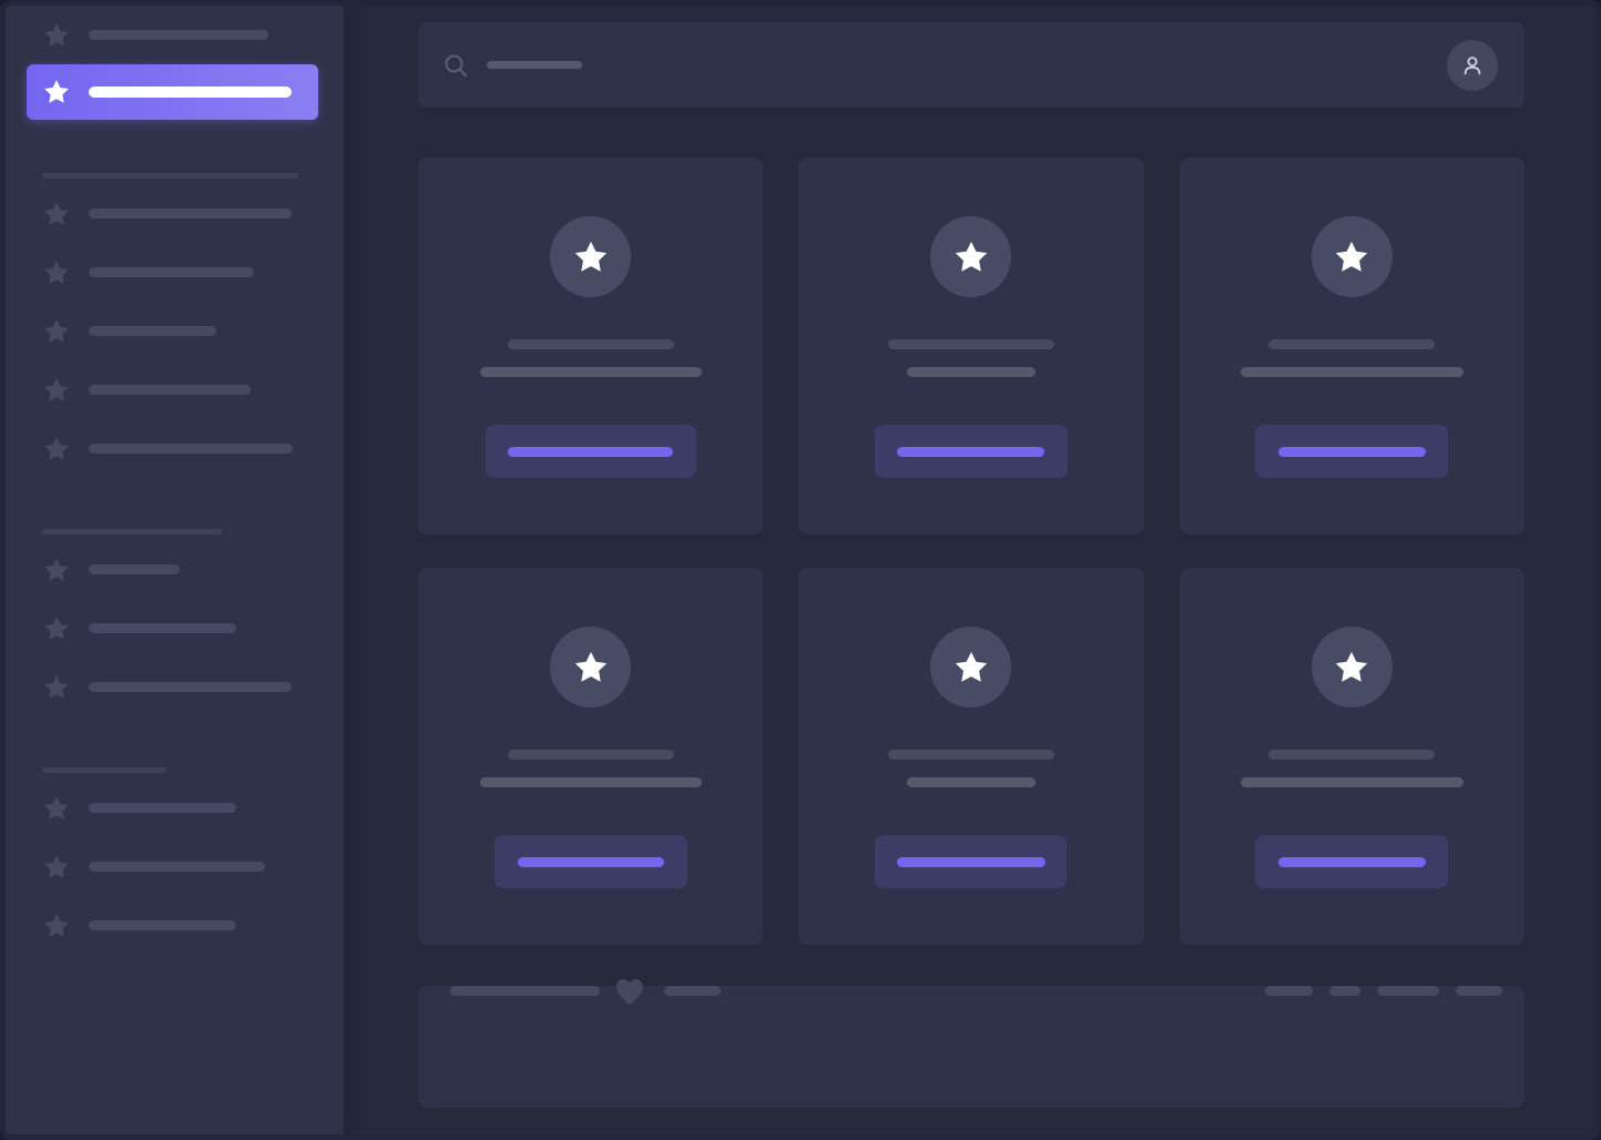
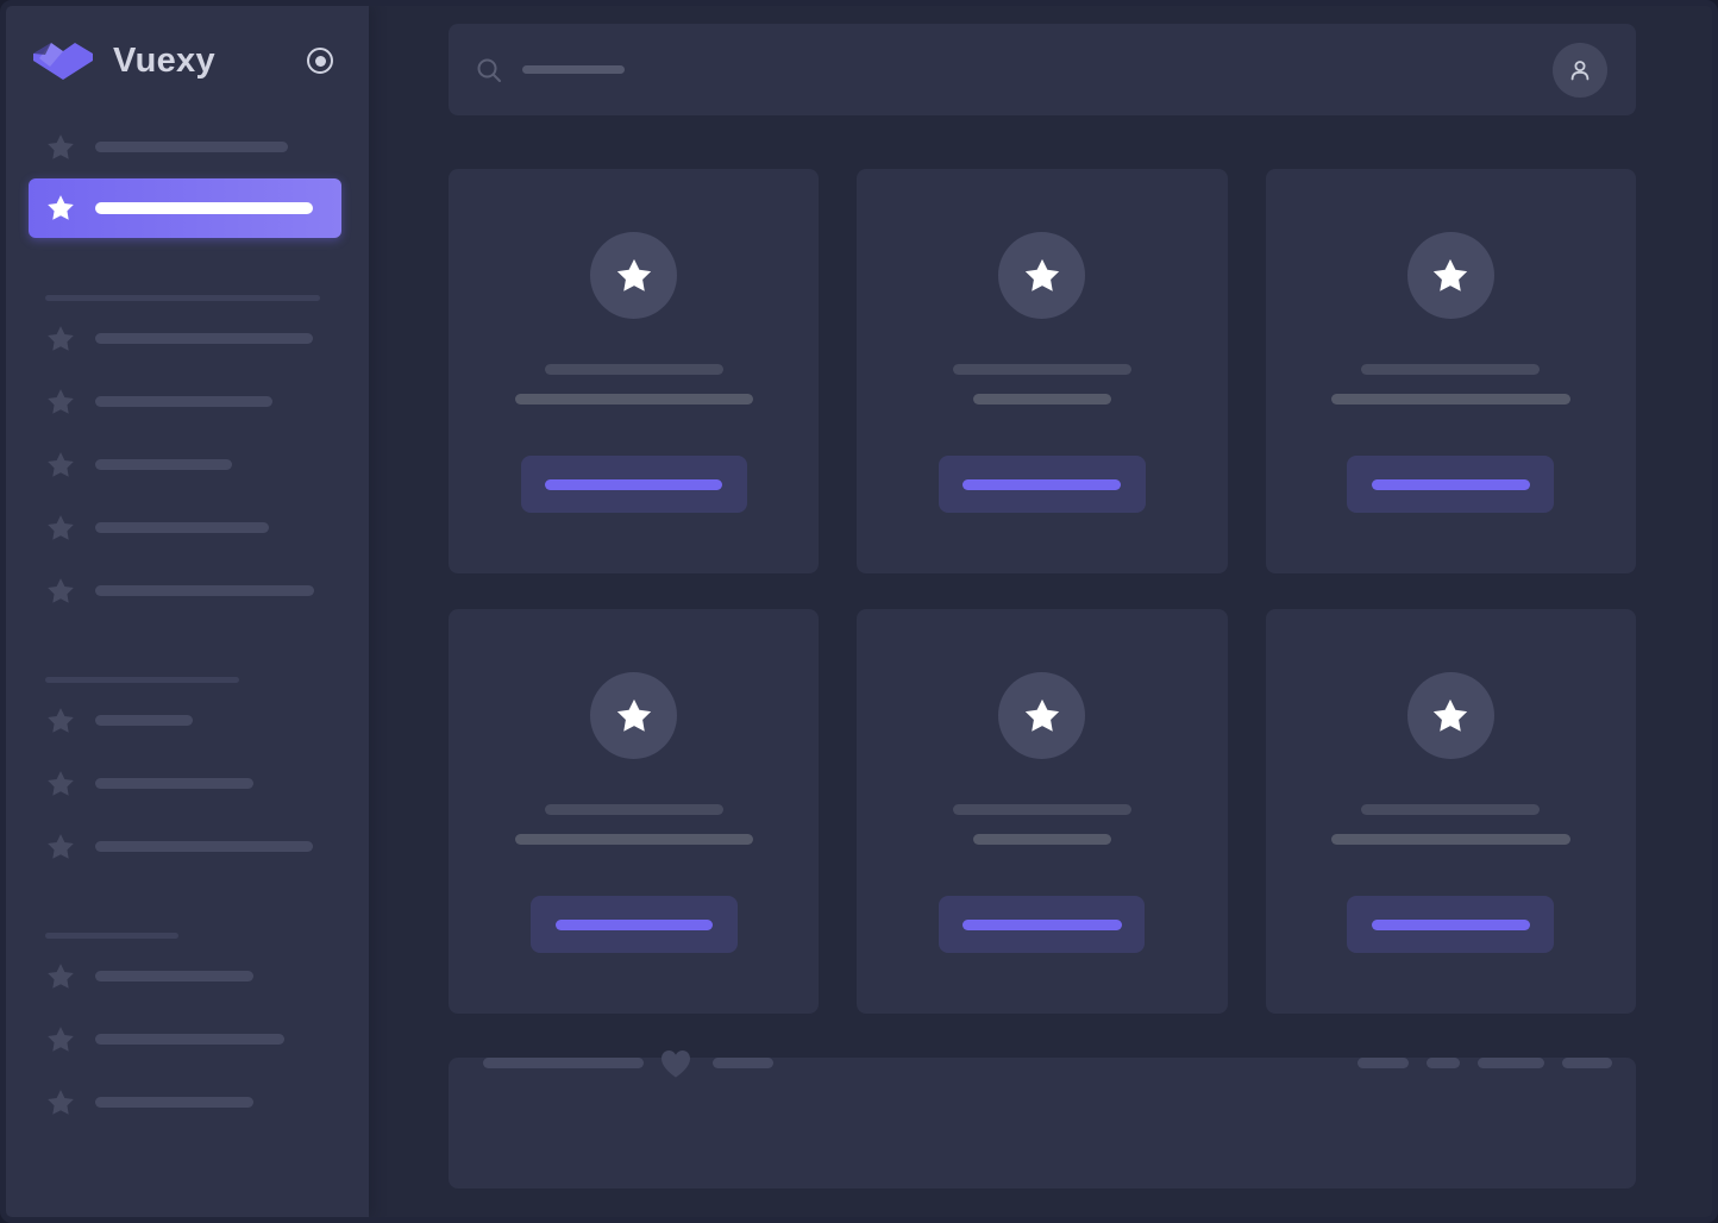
+ Vuexy
